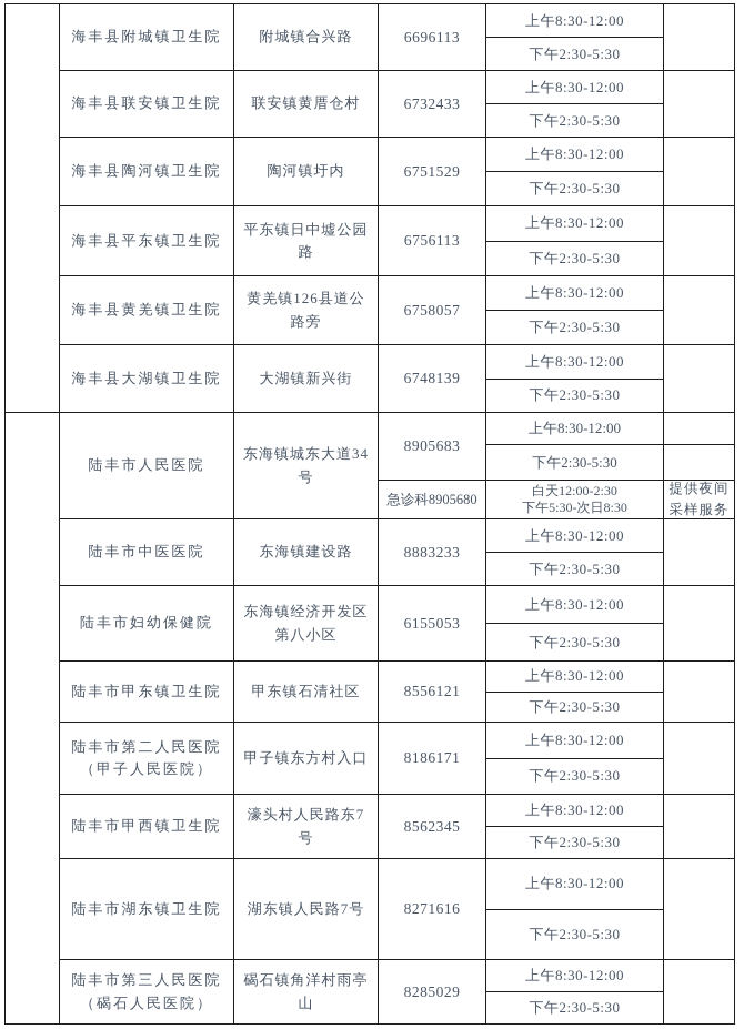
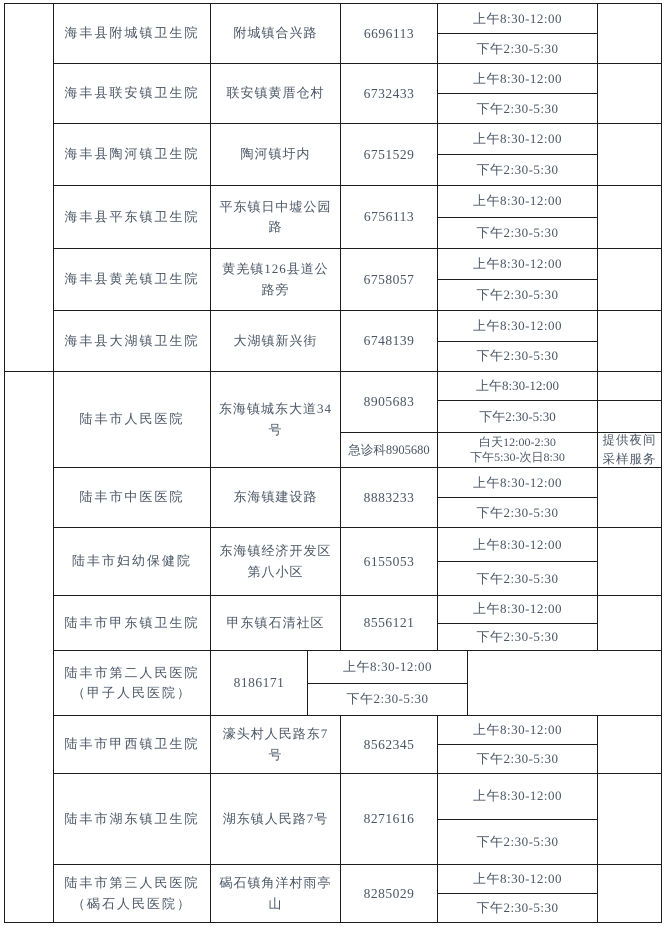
  海丰县附城镇卫生院
  附城镇合兴路
  6696113
  上午8:30-12:00
  下午2:30-5:30
  海丰县联安镇卫生院
  联安镇黄厝仓村
  6732433
  上午8:30-12:00
  下午2:30-5:30
  海丰县陶河镇卫生院
  陶河镇圩内
  6751529
  上午8:30-12:00
  下午2:30-5:30
  海丰县平东镇卫生院
  平东镇日中墟公园路
  6756113
  上午8:30-12:00
  下午2:30-5:30
  海丰县黄羌镇卫生院
  黄羌镇126县道公路旁
  6758057
  上午8:30-12:00
  下午2:30-5:30
  海丰县大湖镇卫生院
  大湖镇新兴街
  6748139
  上午8:30-12:00
  下午2:30-5:30
  陆丰市人民医院
  东海镇城东大道34号
  8905683
  急诊科8905680
  上午8:30-12:00
  下午2:30-5:30
  白天12:00-2:30
  下午5:30-次日8:30
  提供夜间采样服务
  陆丰市中医医院
  东海镇建设路
  8883233
  上午8:30-12:00
  下午2:30-5:30
  陆丰市妇幼保健院
  东海镇经济开发区第八小区
  6155053
  上午8:30-12:00
  下午2:30-5:30
  陆丰市甲东镇卫生院
  甲东镇石清社区
  8556121
  上午8:30-12:00
  下午2:30-5:30
  陆丰市第二人民医院
  （甲子人民医院）
- 甲子镇东方村入口
  8186171
  上午8:30-12:00
  下午2:30-5:30
  陆丰市甲西镇卫生院
  濠头村人民路东7号
  8562345
  上午8:30-12:00
  下午2:30-5:30
  陆丰市湖东镇卫生院
  湖东镇人民路7号
  8271616
  上午8:30-12:00
  下午2:30-5:30
  陆丰市第三人民医院
  （碣石人民医院）
  碣石镇角洋村雨亭山
  8285029
  上午8:30-12:00
  下午2:30-5:30
